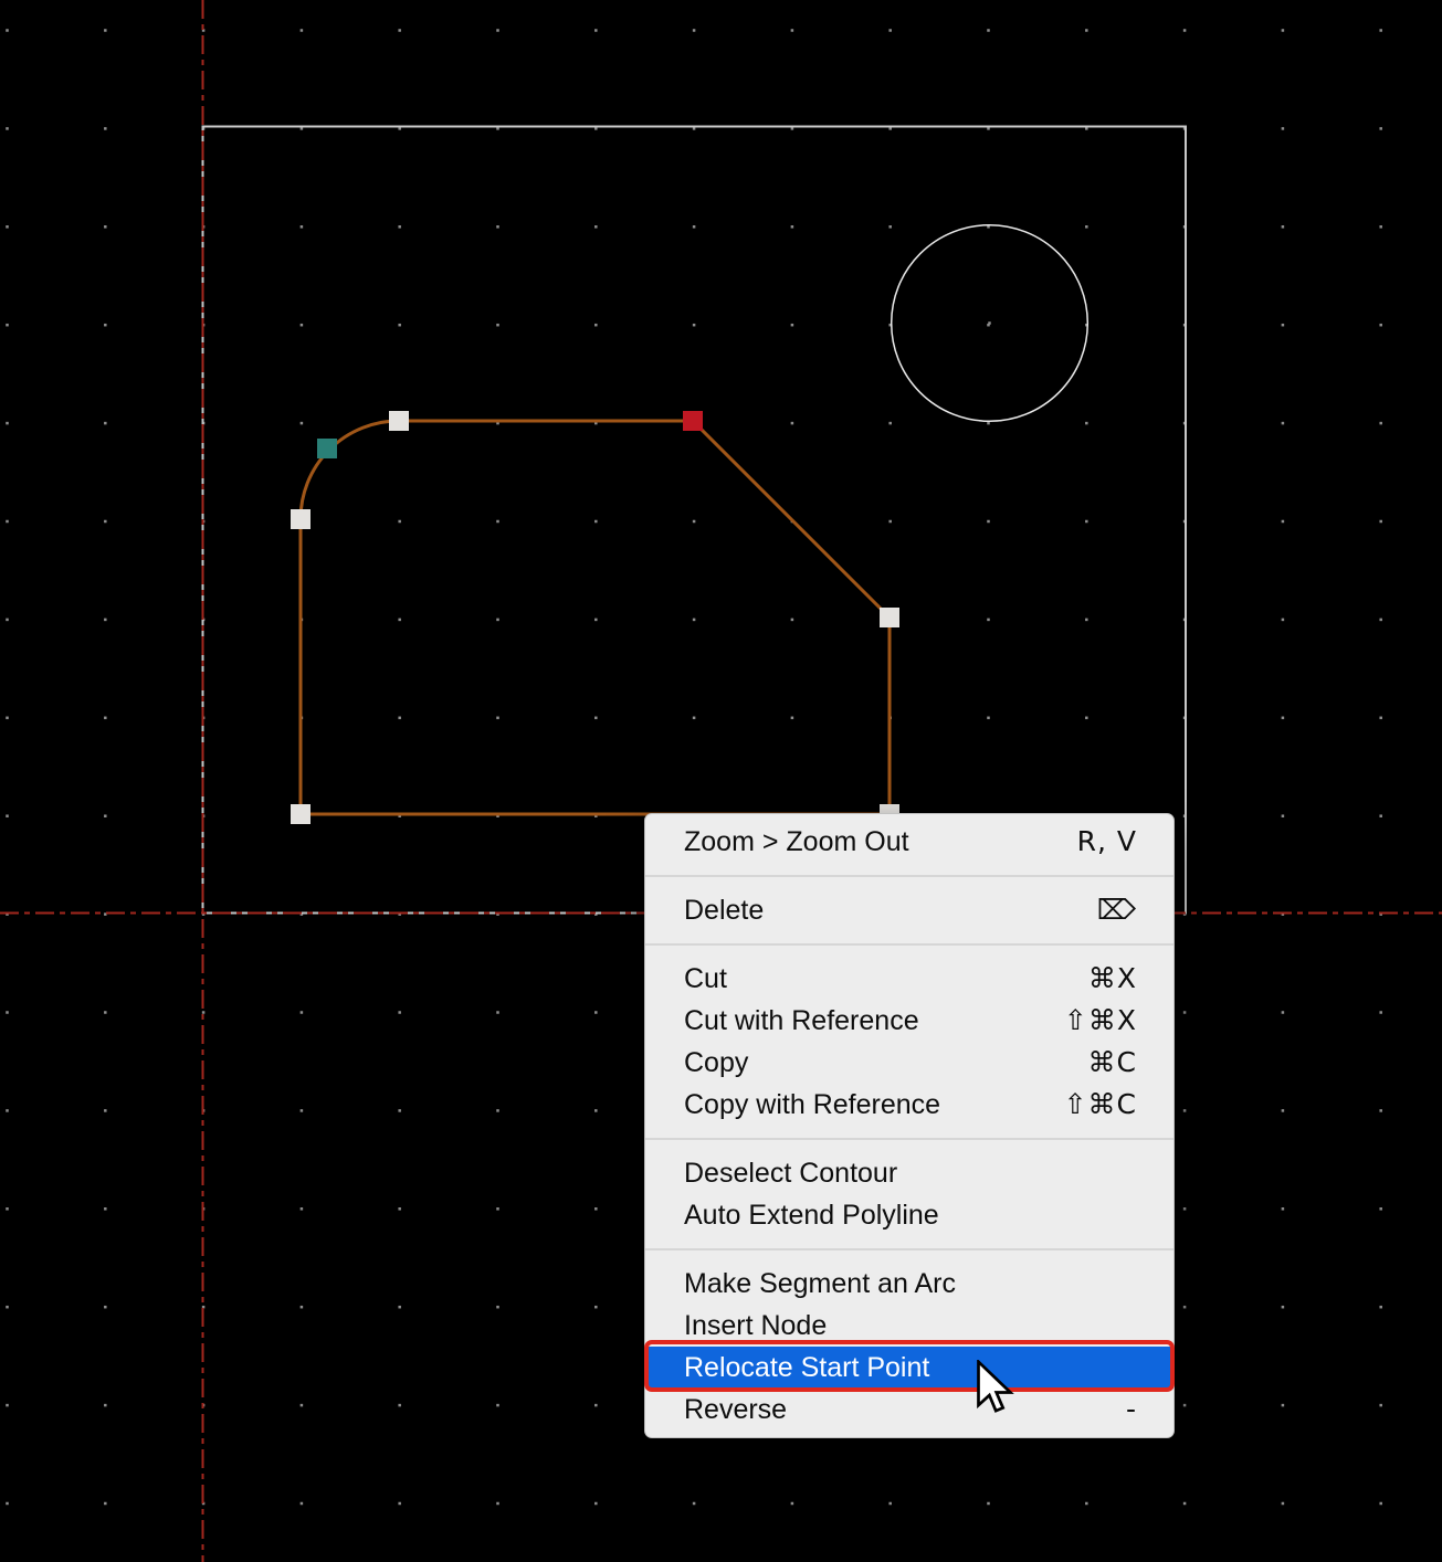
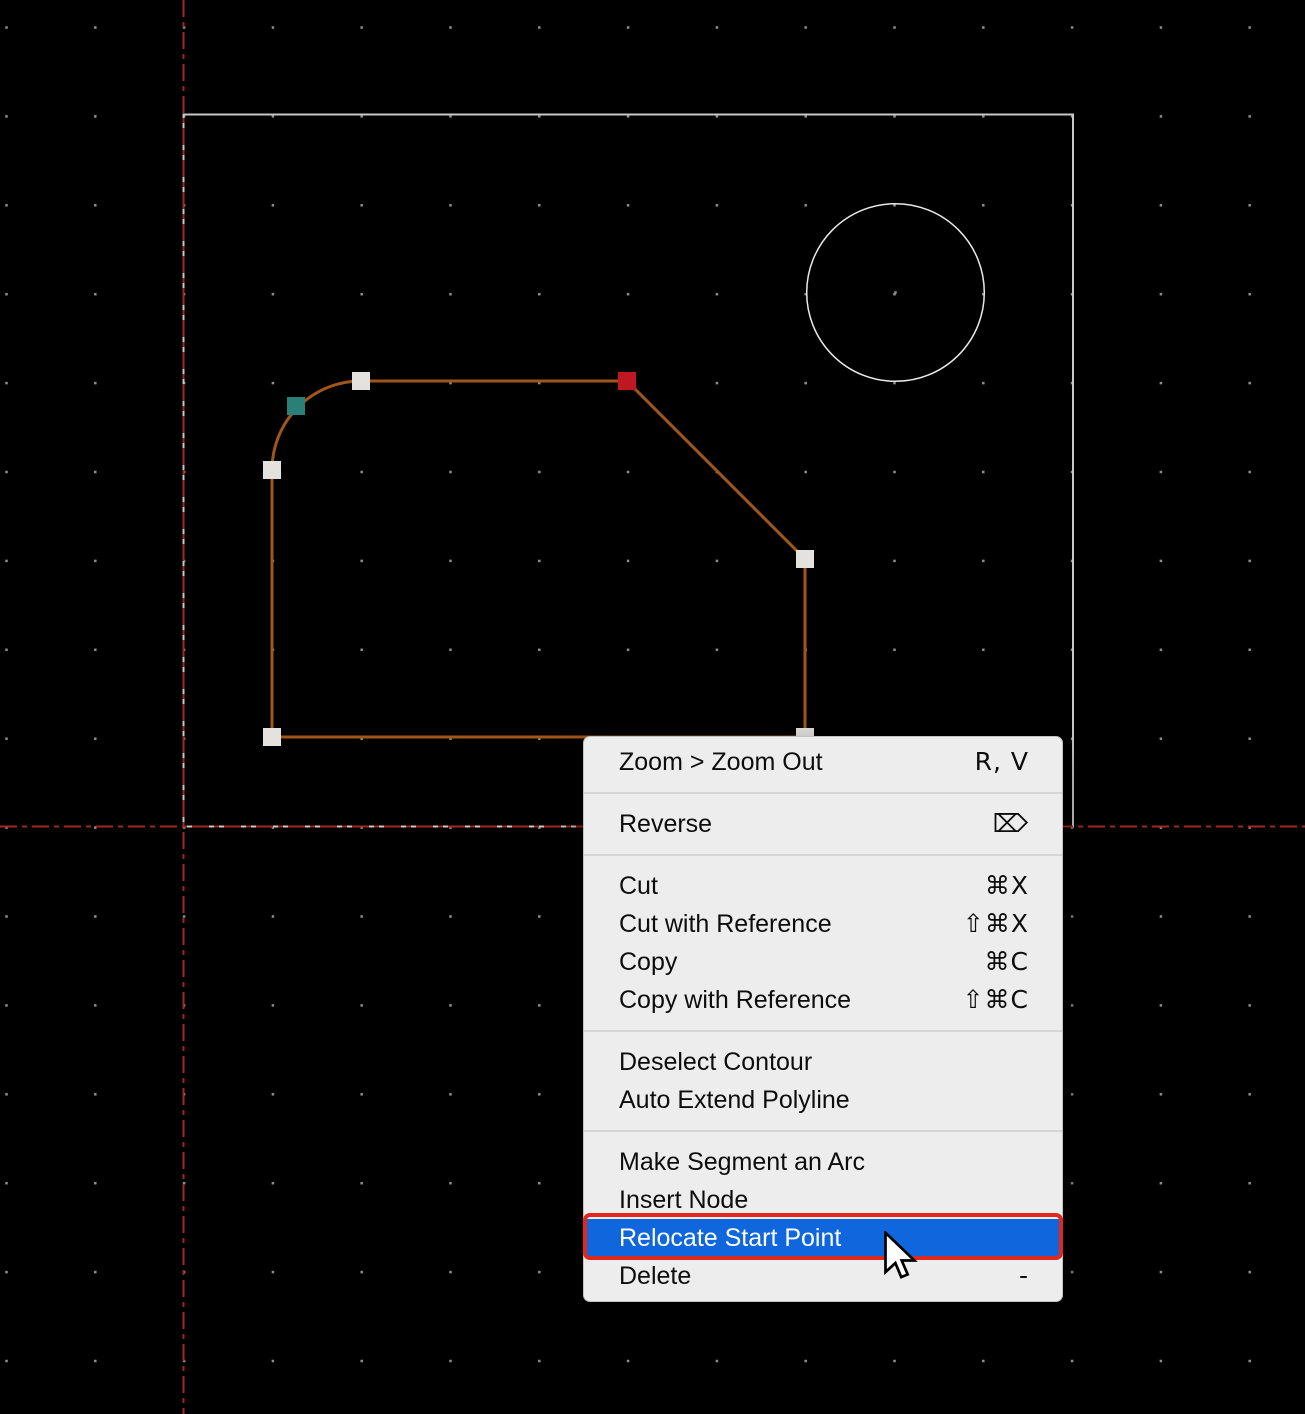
  Zoom > Zoom Out
  R, V
- Delete
+ Reverse
  ⌦
  Cut
  ⌘X
  Cut with Reference
  ⇧⌘X
  Copy
  ⌘C
  Copy with Reference
  ⇧⌘C
  Deselect Contour
  Auto Extend Polyline
  Make Segment an Arc
  Insert Node
  Relocate Start Point
- Reverse
+ Delete
  -
